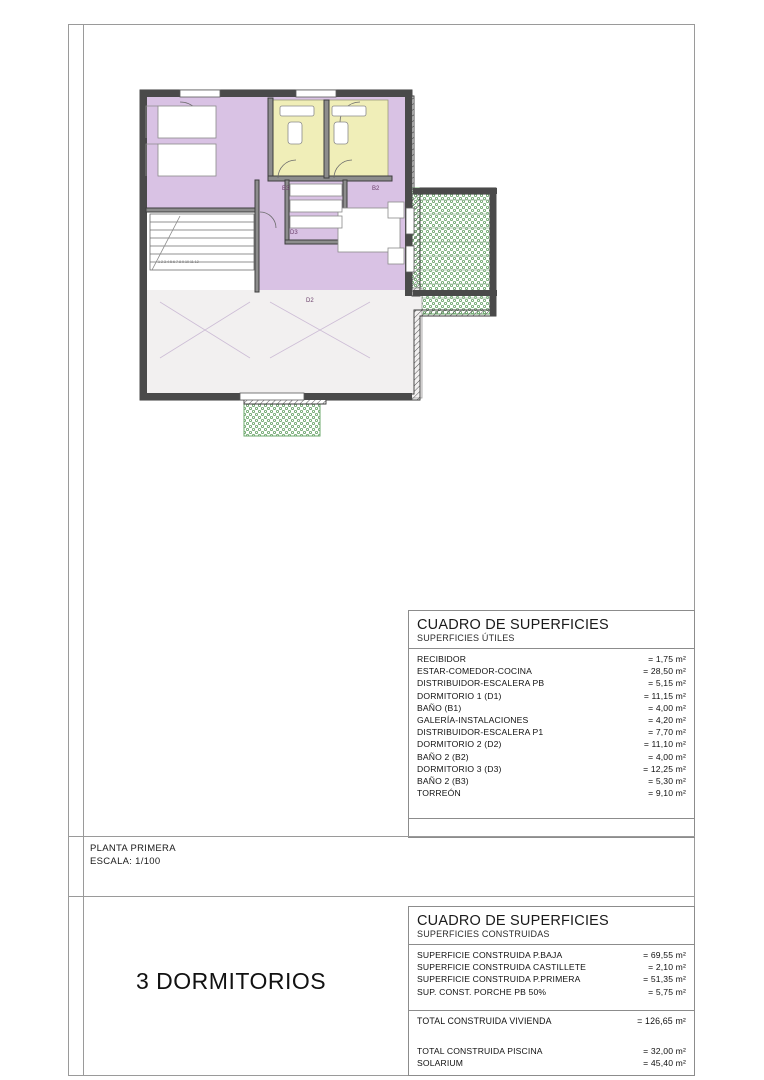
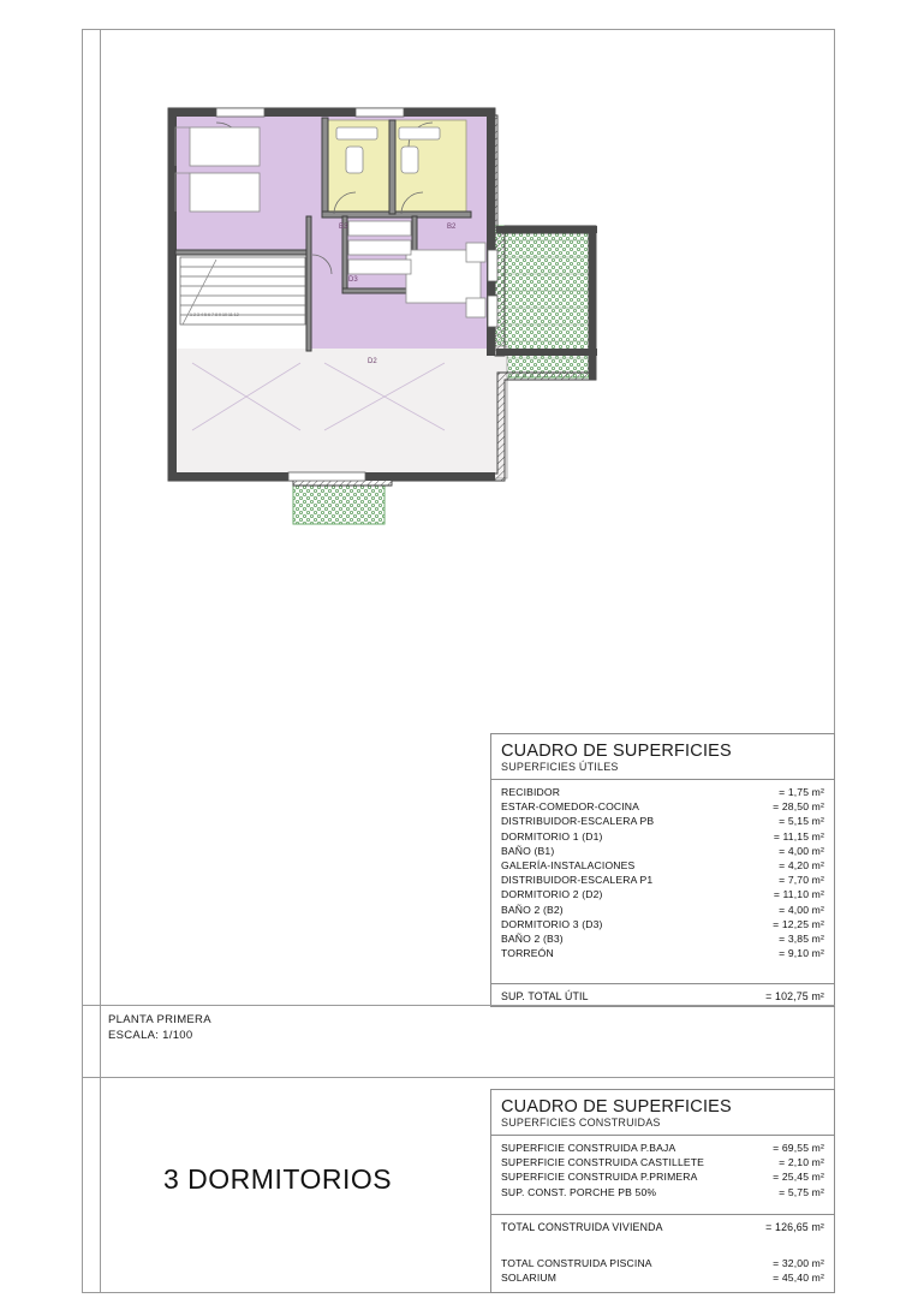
  CUADRO DE SUPERFICIES
  SUPERFICIES ÚTILES
  RECIBIDOR
  = 1,75 m²
  ESTAR-COMEDOR-COCINA
  = 28,50 m²
  DISTRIBUIDOR-ESCALERA PB
  = 5,15 m²
  DORMITORIO 1 (D1)
  = 11,15 m²
  BAÑO (B1)
  = 4,00 m²
  GALERÍA-INSTALACIONES
  = 4,20 m²
  DISTRIBUIDOR-ESCALERA P1
  = 7,70 m²
  DORMITORIO 2 (D2)
  = 11,10 m²
  BAÑO 2 (B2)
  = 4,00 m²
  DORMITORIO 3 (D3)
  = 12,25 m²
  BAÑO 2 (B3)
- = 5,30 m²
+ = 3,85 m²
  TORREÓN
  = 9,10 m²
+ SUP. TOTAL ÚTIL
+ = 102,75 m²
  PLANTA PRIMERA
  ESCALA: 1/100
  3 DORMITORIOS
  CUADRO DE SUPERFICIES
  SUPERFICIES CONSTRUIDAS
  SUPERFICIE CONSTRUIDA P.BAJA
  = 69,55 m²
  SUPERFICIE CONSTRUIDA CASTILLETE
  = 2,10 m²
  SUPERFICIE CONSTRUIDA P.PRIMERA
- = 51,35 m²
+ = 25,45 m²
  SUP. CONST. PORCHE PB 50%
  = 5,75 m²
  TOTAL CONSTRUIDA VIVIENDA
  = 126,65 m²
  TOTAL CONSTRUIDA PISCINA
  = 32,00 m²
  SOLARIUM
  = 45,40 m²
